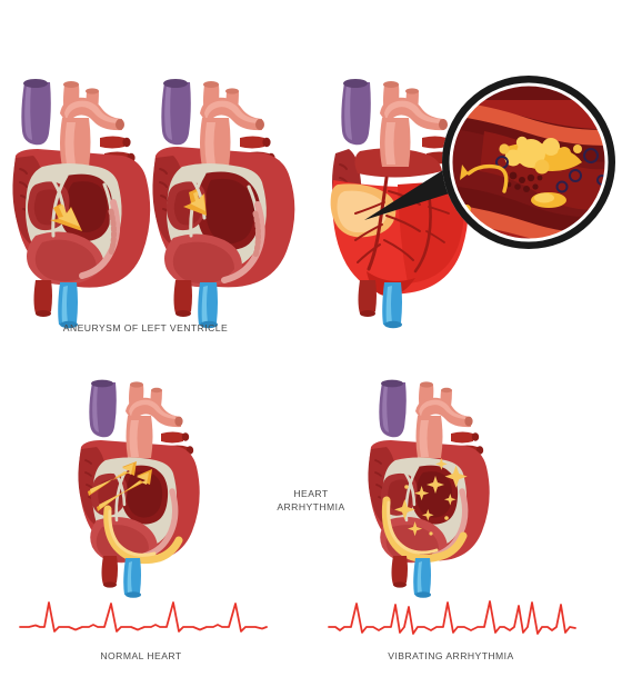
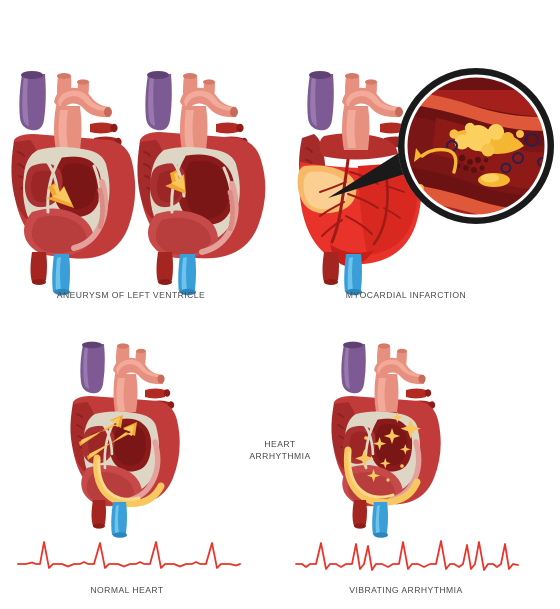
  ANEURYSM OF LEFT VENTRICLE
+ MYOCARDIAL INFARCTION
  NORMAL HEART
  VIBRATING ARRHYTHMIA
  HEART
  ARRHYTHMIA
